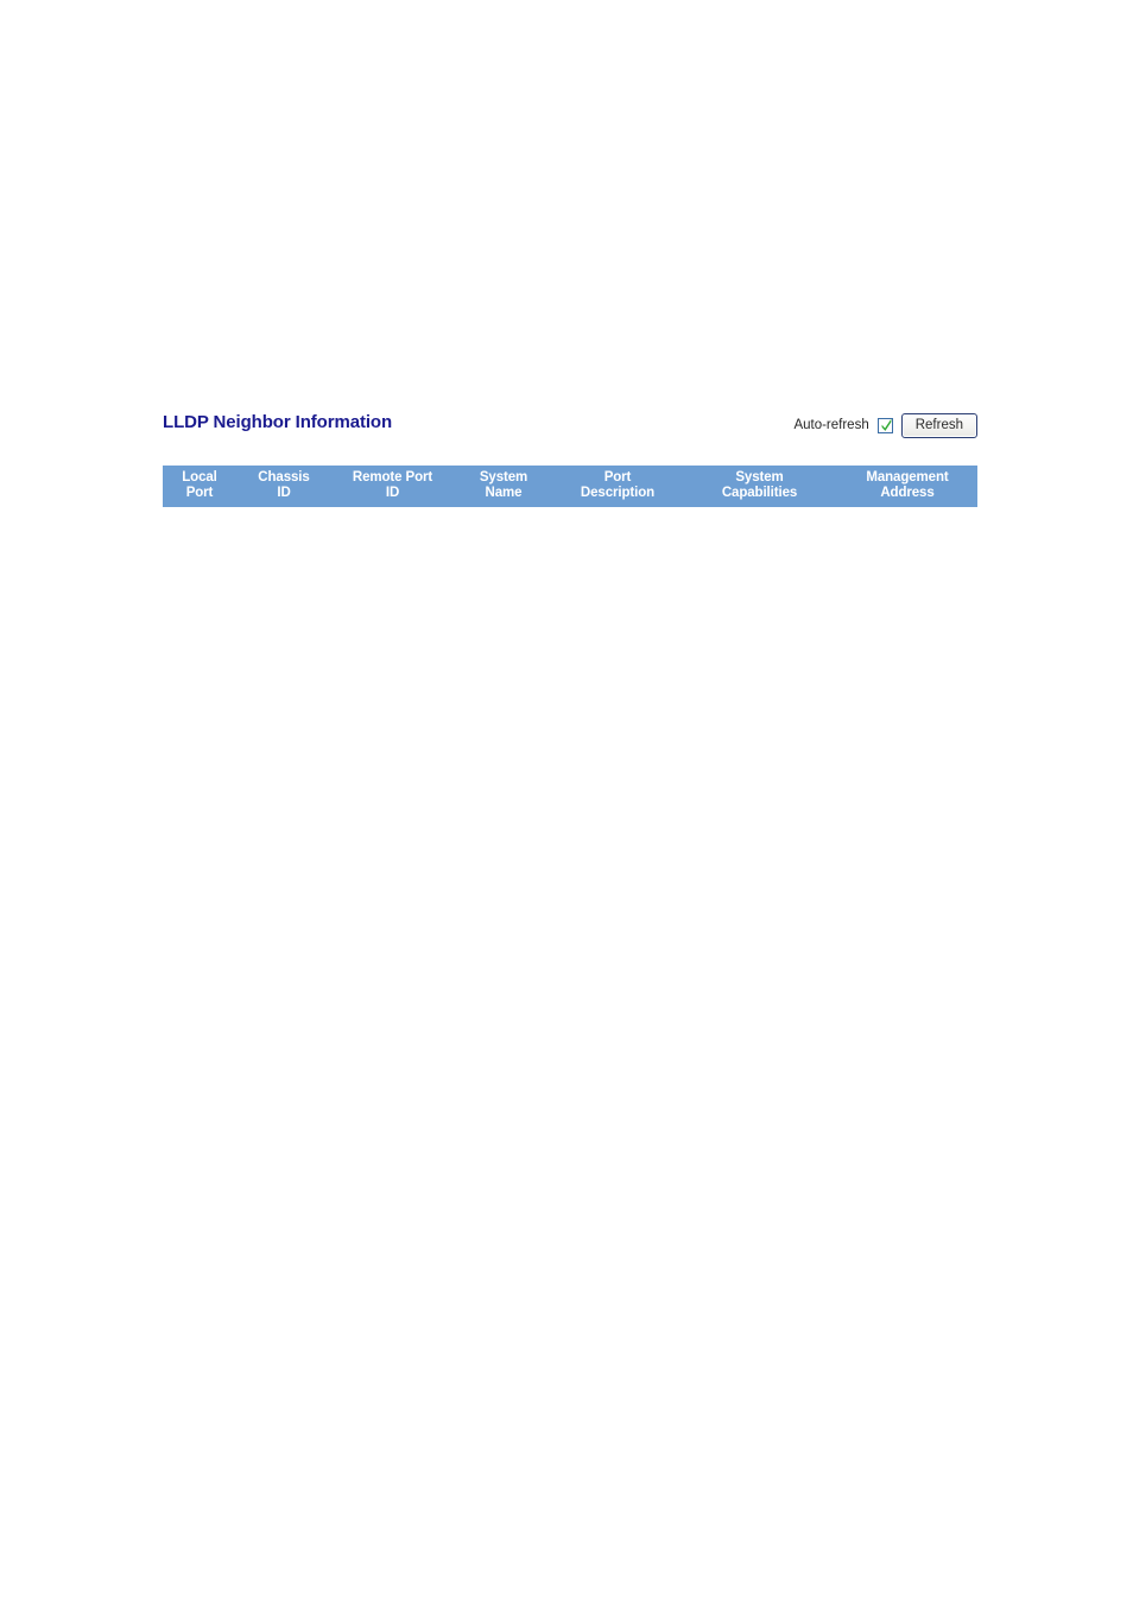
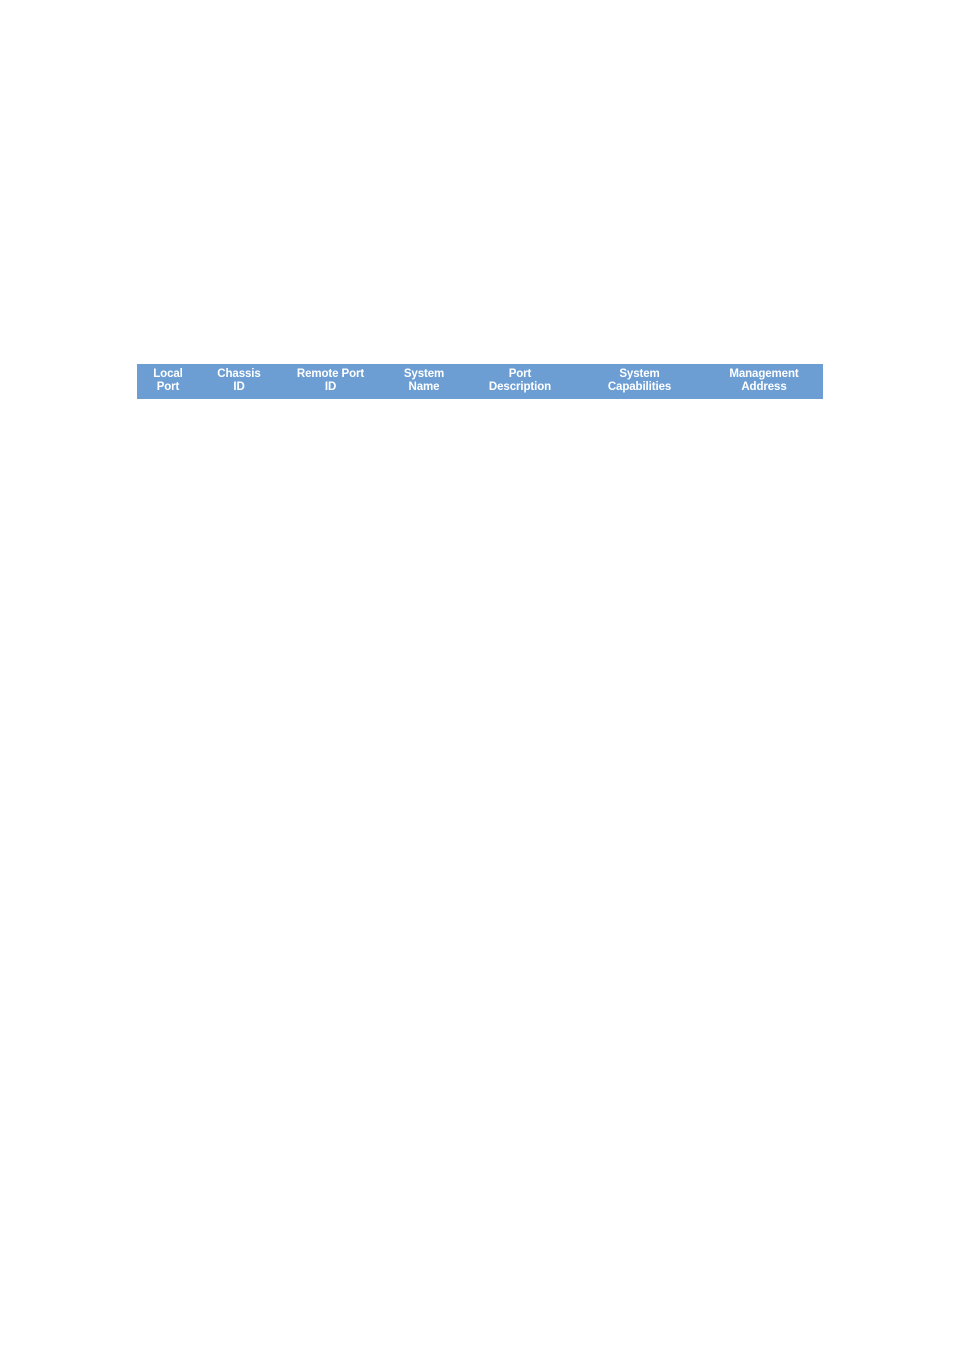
- LLDP Neighbor Information
- Auto-refresh
- Refresh
  Local Port	Chassis ID	Remote Port ID	System Name	Port Description	System Capabilities	Management Address
